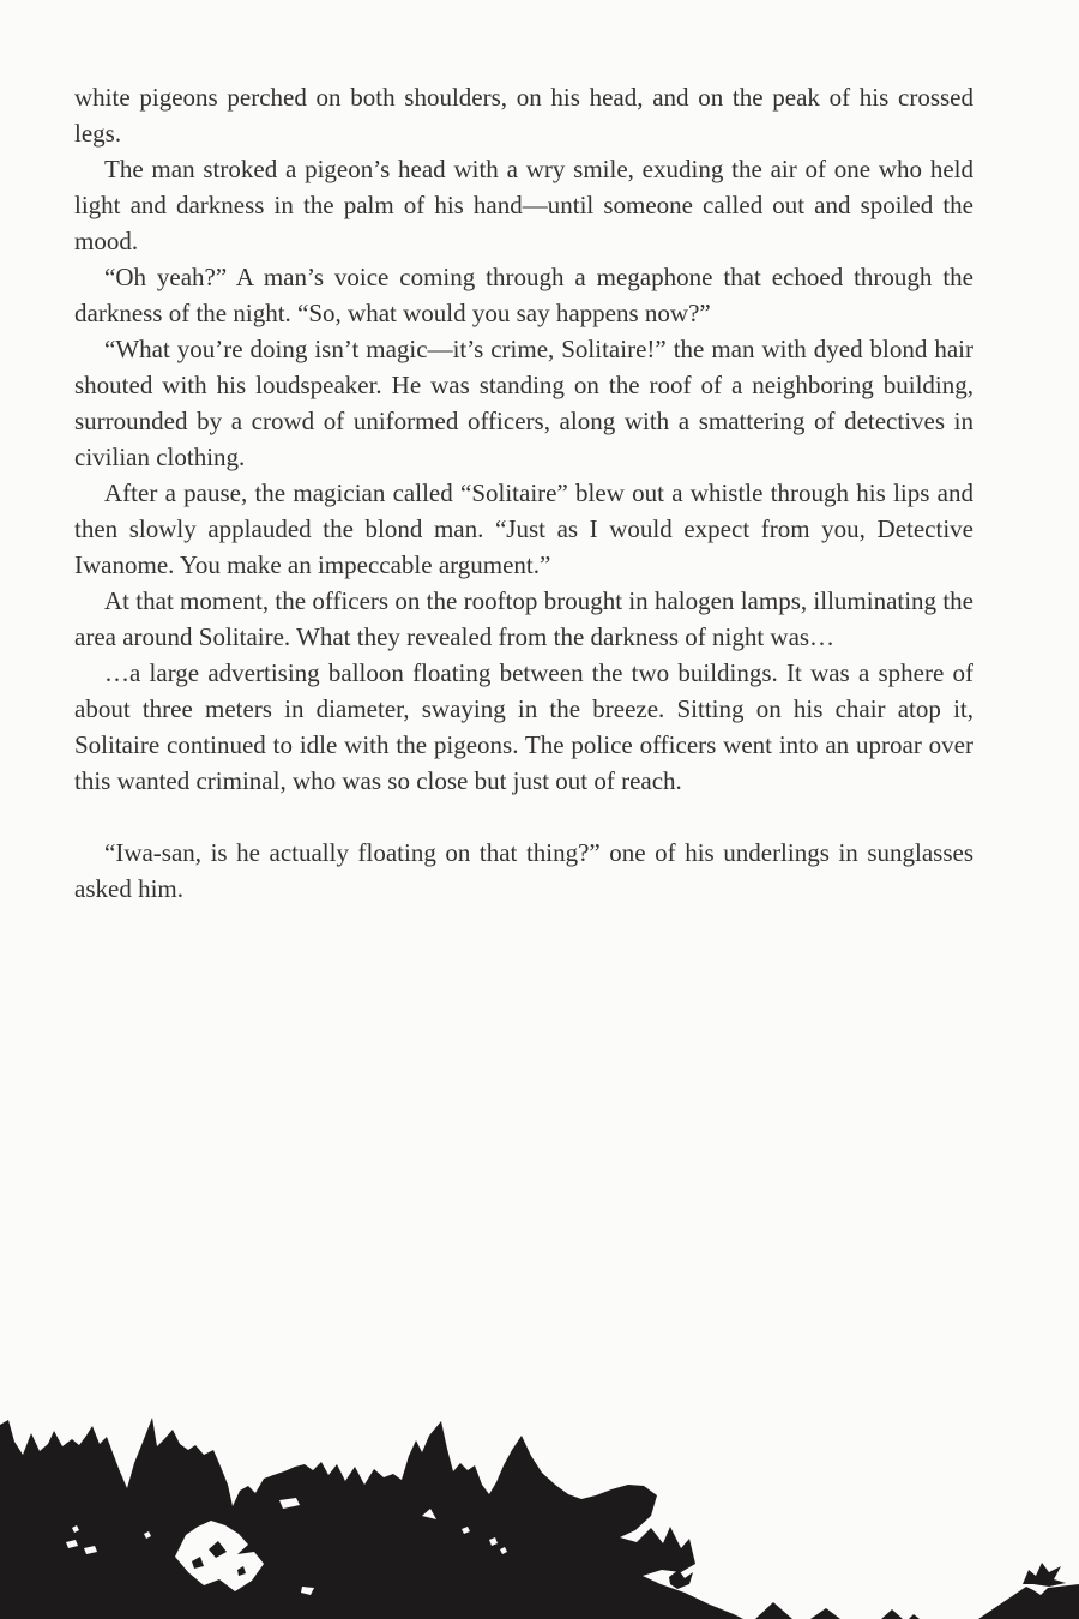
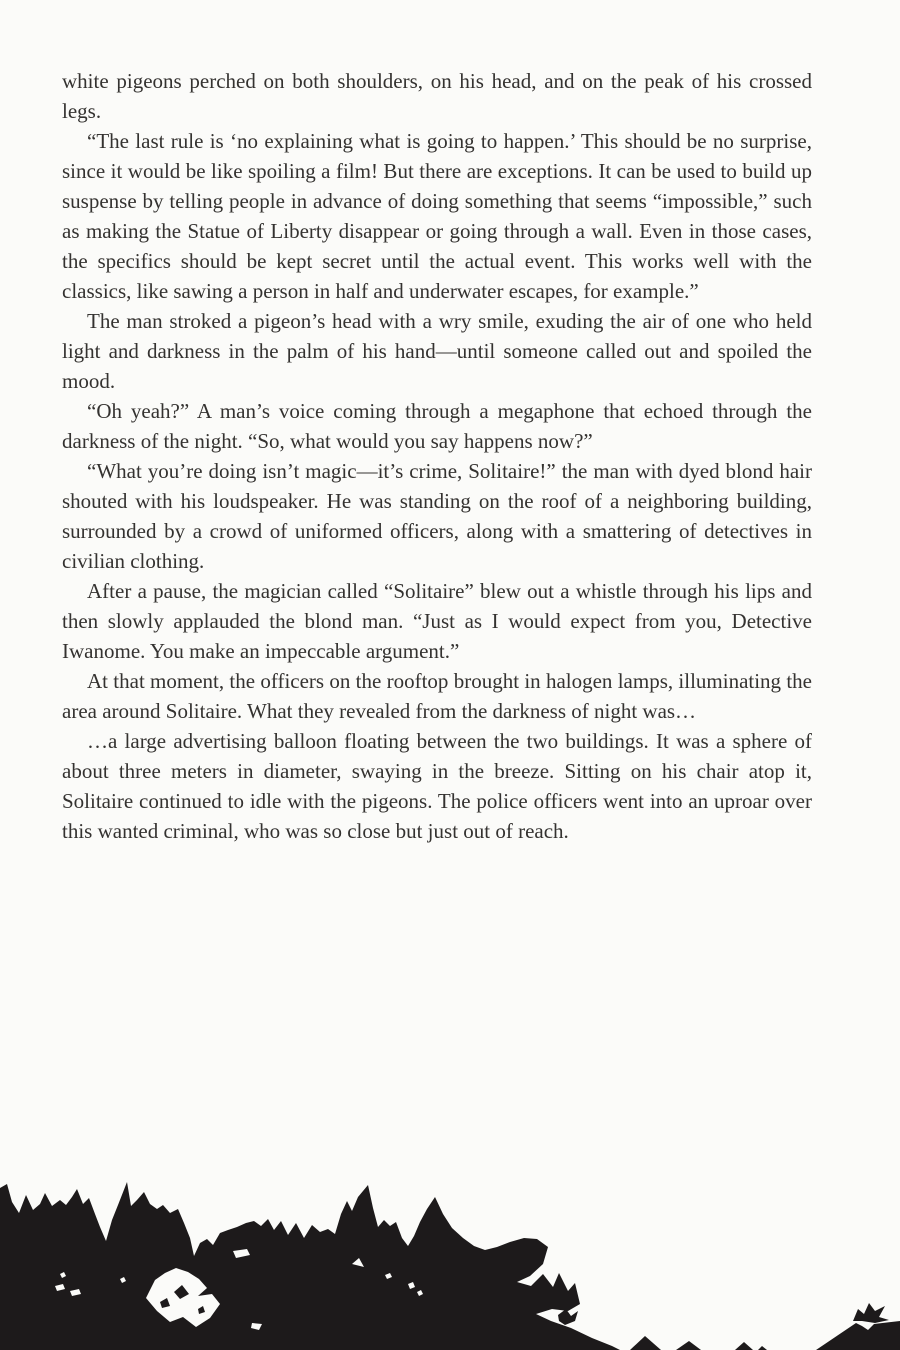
  white pigeons perched on both shoulders, on his head, and on the peak of his crossed legs.
+ “The last rule is ‘no explaining what is going to happen.’ This should be no surprise, since it would be like spoiling a film! But there are exceptions. It can be used to build up suspense by telling people in advance of doing something that seems “impossible,” such as making the Statue of Liberty disappear or going through a wall. Even in those cases, the specifics should be kept secret until the actual event. This works well with the classics, like sawing a person in half and underwater escapes, for example.”
  The man stroked a pigeon’s head with a wry smile, exuding the air of one who held light and darkness in the palm of his hand—until someone called out and spoiled the mood.
  “Oh yeah?” A man’s voice coming through a megaphone that echoed through the darkness of the night. “So, what would you say happens now?”
  “What you’re doing isn’t magic—it’s crime, Solitaire!” the man with dyed blond hair shouted with his loudspeaker. He was standing on the roof of a neighboring building, surrounded by a crowd of uniformed officers, along with a smattering of detectives in civilian clothing.
  After a pause, the magician called “Solitaire” blew out a whistle through his lips and then slowly applauded the blond man. “Just as I would expect from you, Detective Iwanome. You make an impeccable argument.”
  At that moment, the officers on the rooftop brought in halogen lamps, illuminating the area around Solitaire. What they revealed from the darkness of night was…
  …a large advertising balloon floating between the two buildings. It was a sphere of about three meters in diameter, swaying in the breeze. Sitting on his chair atop it, Solitaire continued to idle with the pigeons. The police officers went into an uproar over this wanted criminal, who was so close but just out of reach.
- “Iwa-san, is he actually floating on that thing?” one of his underlings in sunglasses asked him.
